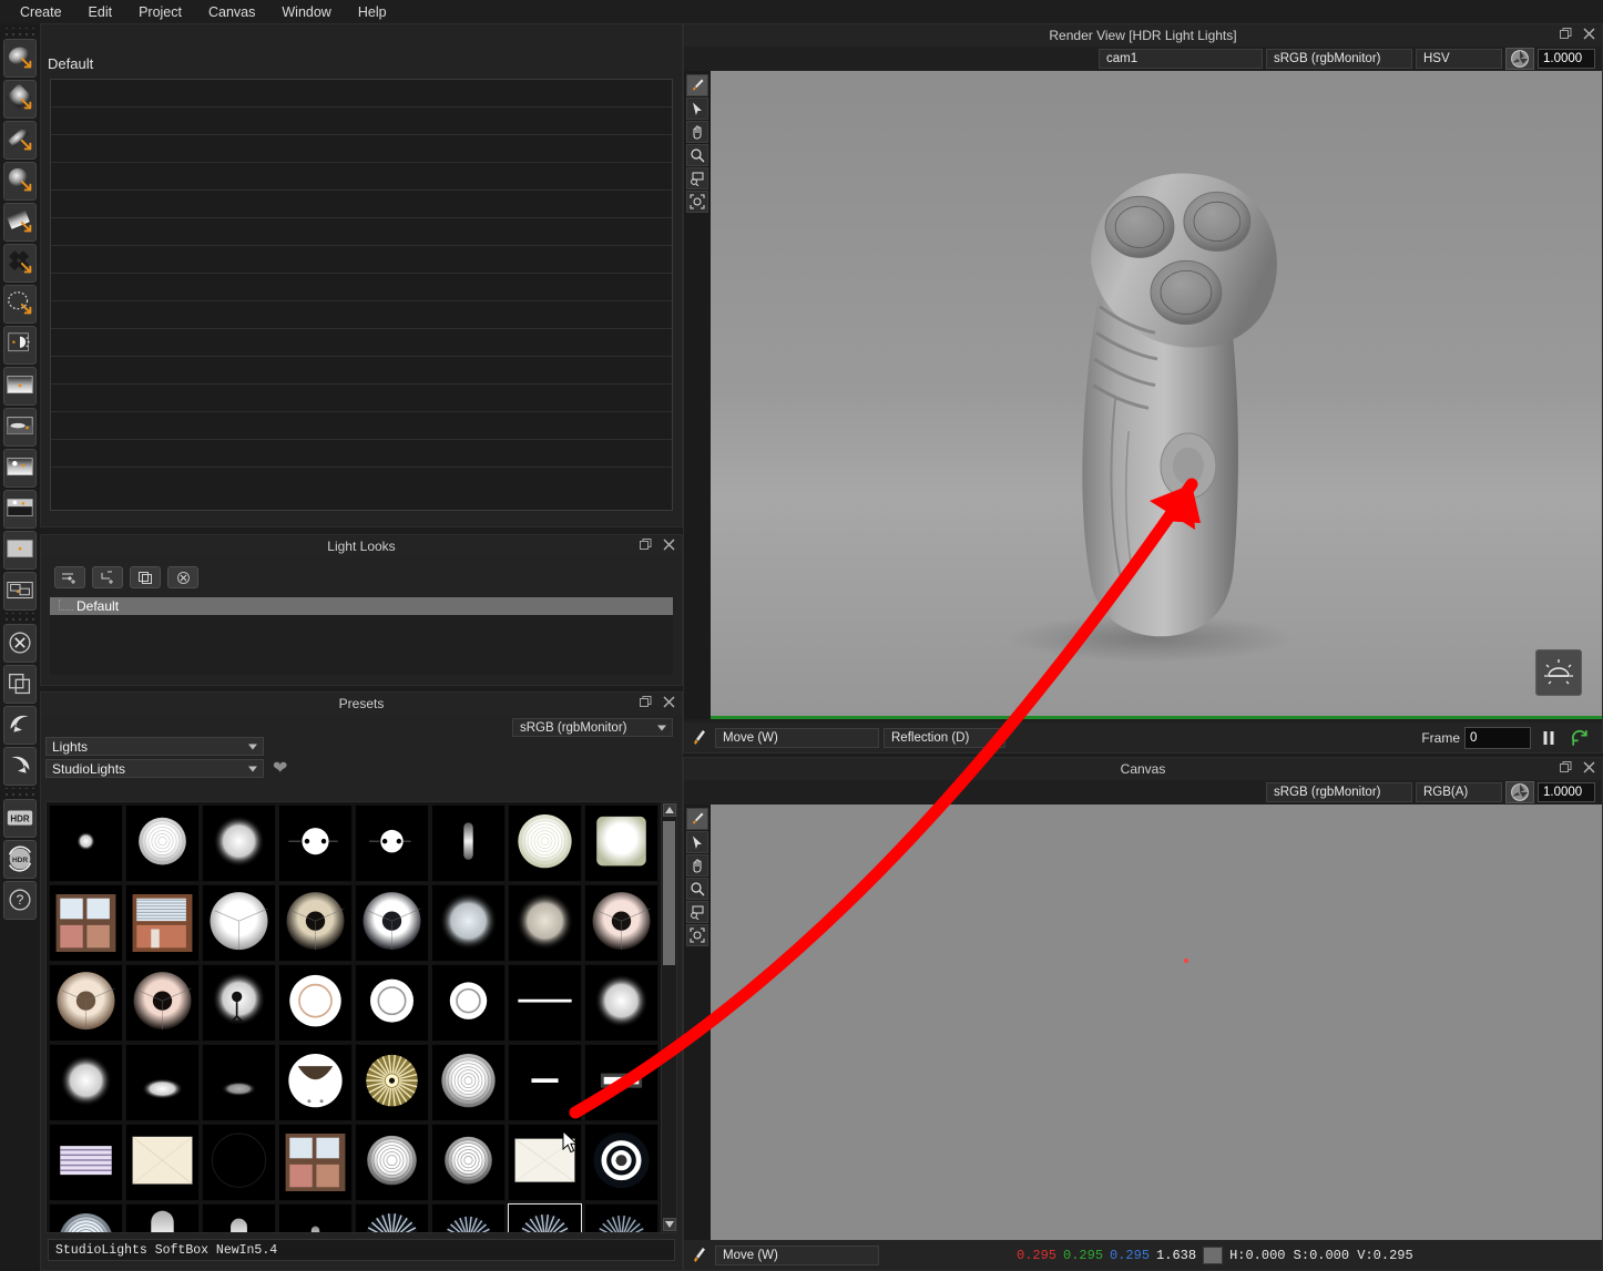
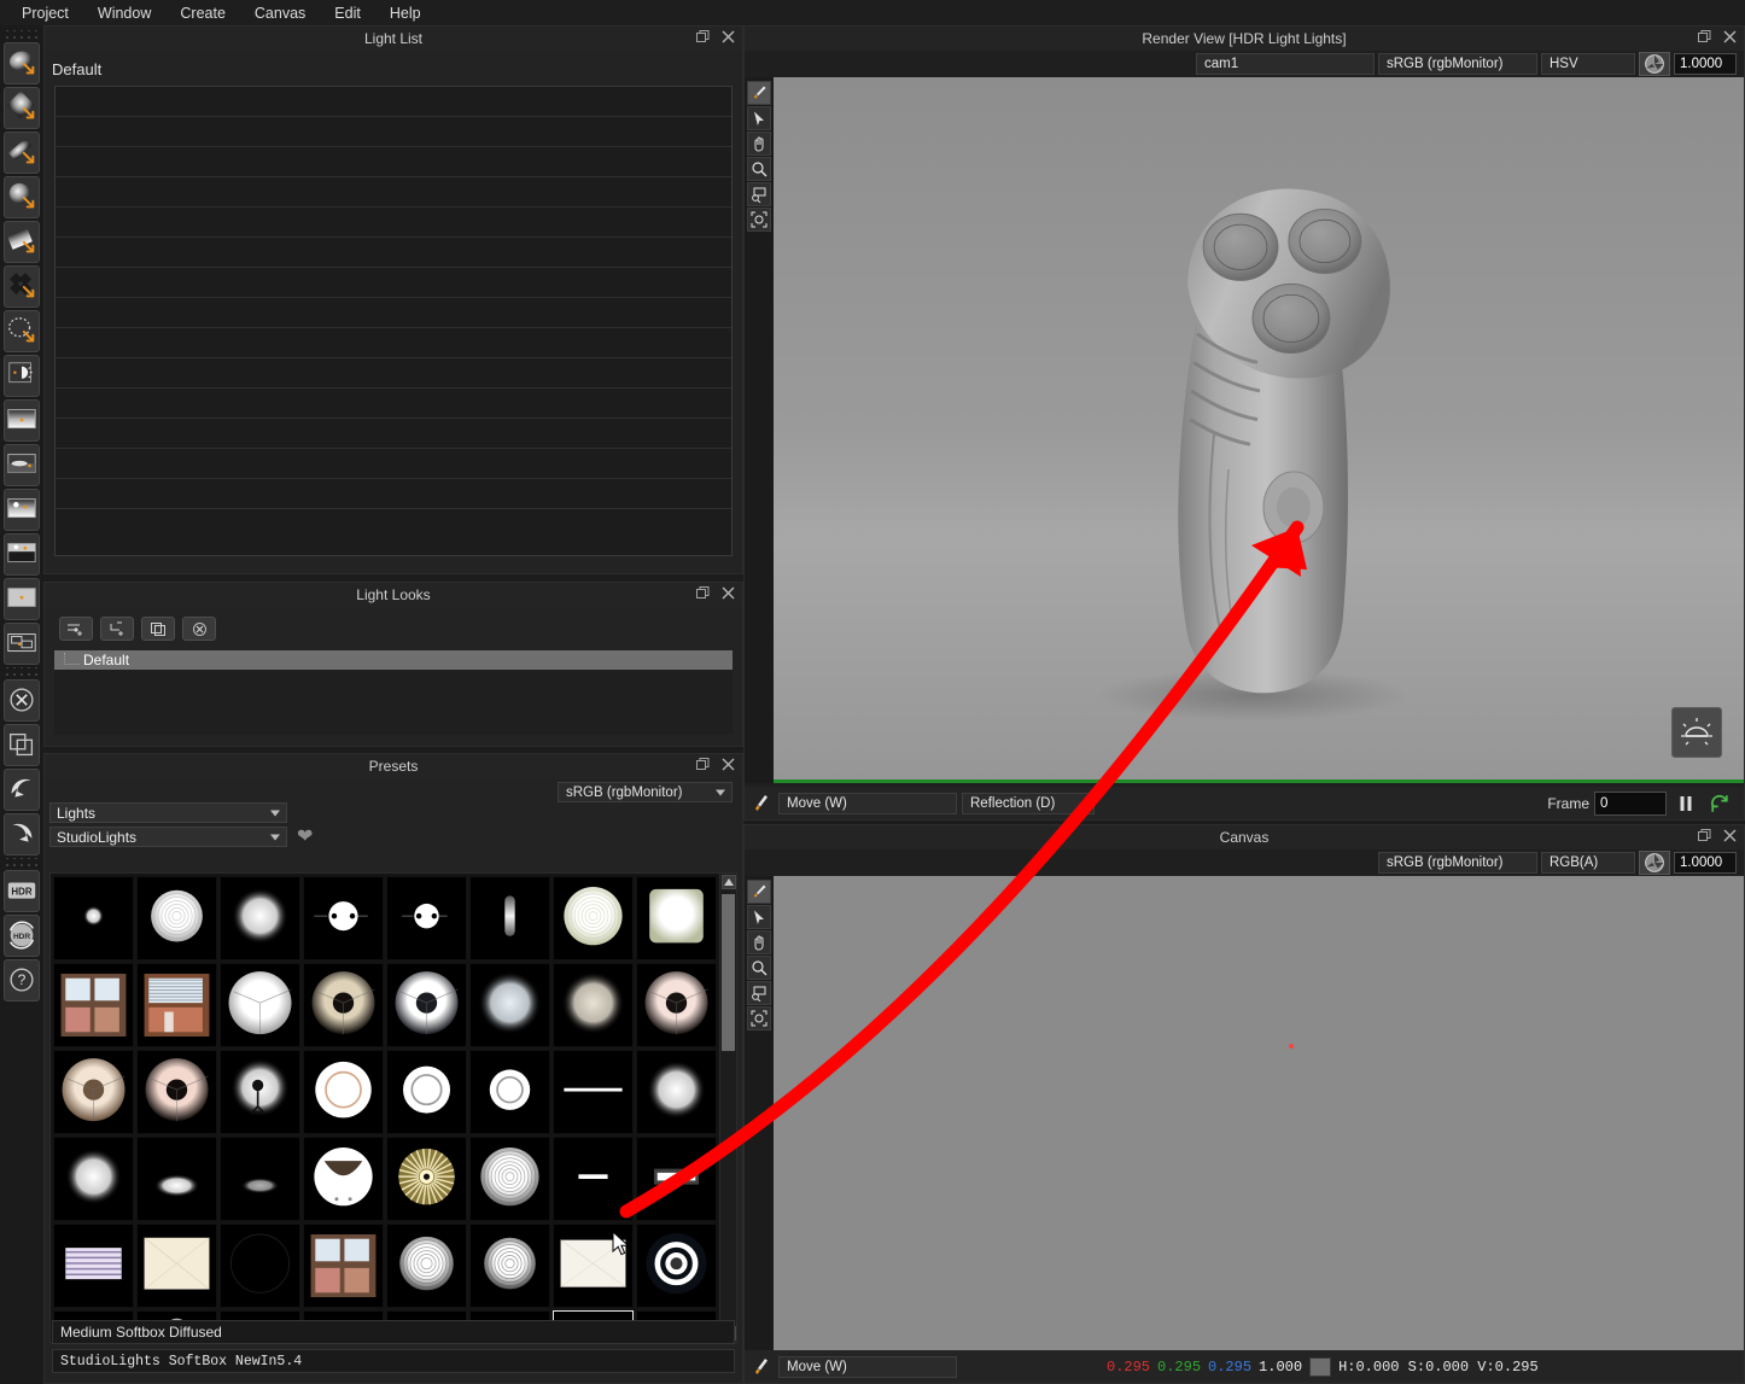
- Create
+ Project
- Edit
+ Window
- Project
+ Create
  Canvas
- Window
+ Edit
  Help
  HDR
  ?
+ Light List
  Default
  Light Looks
  Default
  Presets
  sRGB (rgbMonitor)
  Lights
  StudioLights
  ❤
+ Medium Softbox Diffused
  StudioLights SoftBox NewIn5.4
  Render View [HDR Light Lights]
  cam1
  sRGB (rgbMonitor)
  HSV
  1.0000
  Move (W)
  Reflection (D)
  Frame
  0
  Canvas
  sRGB (rgbMonitor)
  RGB(A)
  1.0000
  Move (W)
  0.295
  0.295
  0.295
- 1.638
+ 1.000
  H:0.000 S:0.000 V:0.295
